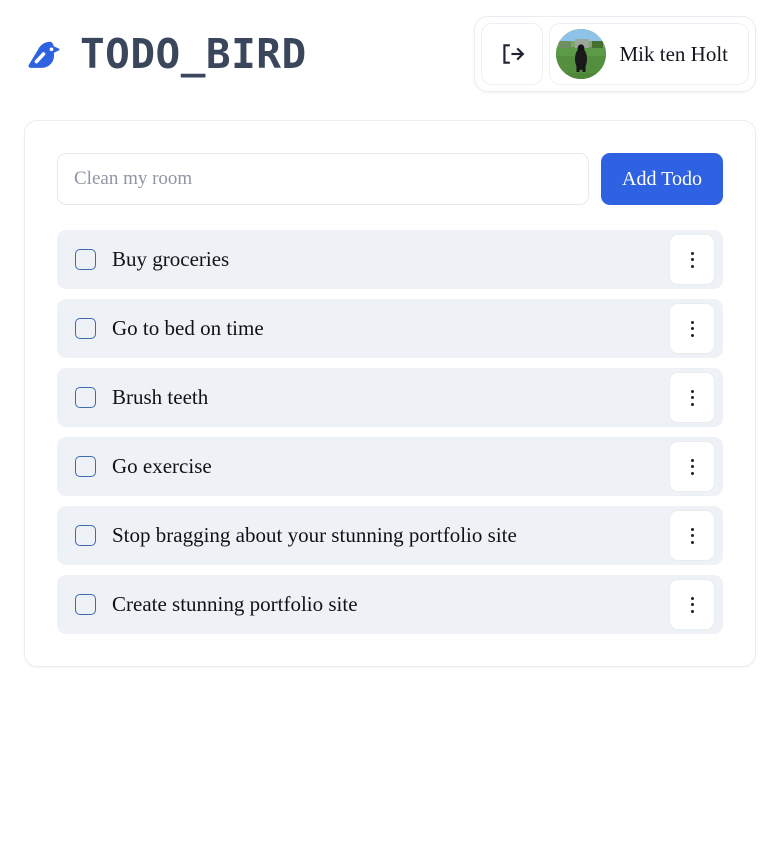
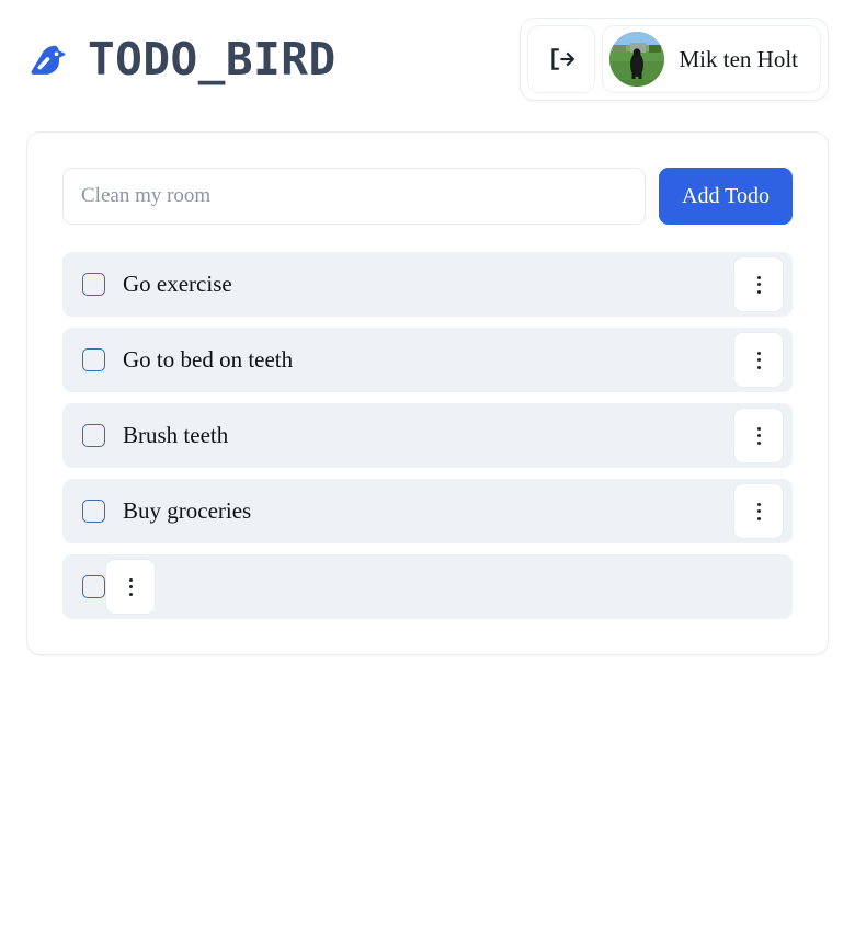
  TODO_BIRD
  Mik ten Holt
  Clean my room
  Add Todo
- Buy groceries
+ Go exercise
- Go to bed on time
+ Go to bed on teeth
  Brush teeth
- Go exercise
+ Buy groceries
- Stop bragging about your stunning portfolio site
- Create stunning portfolio site
